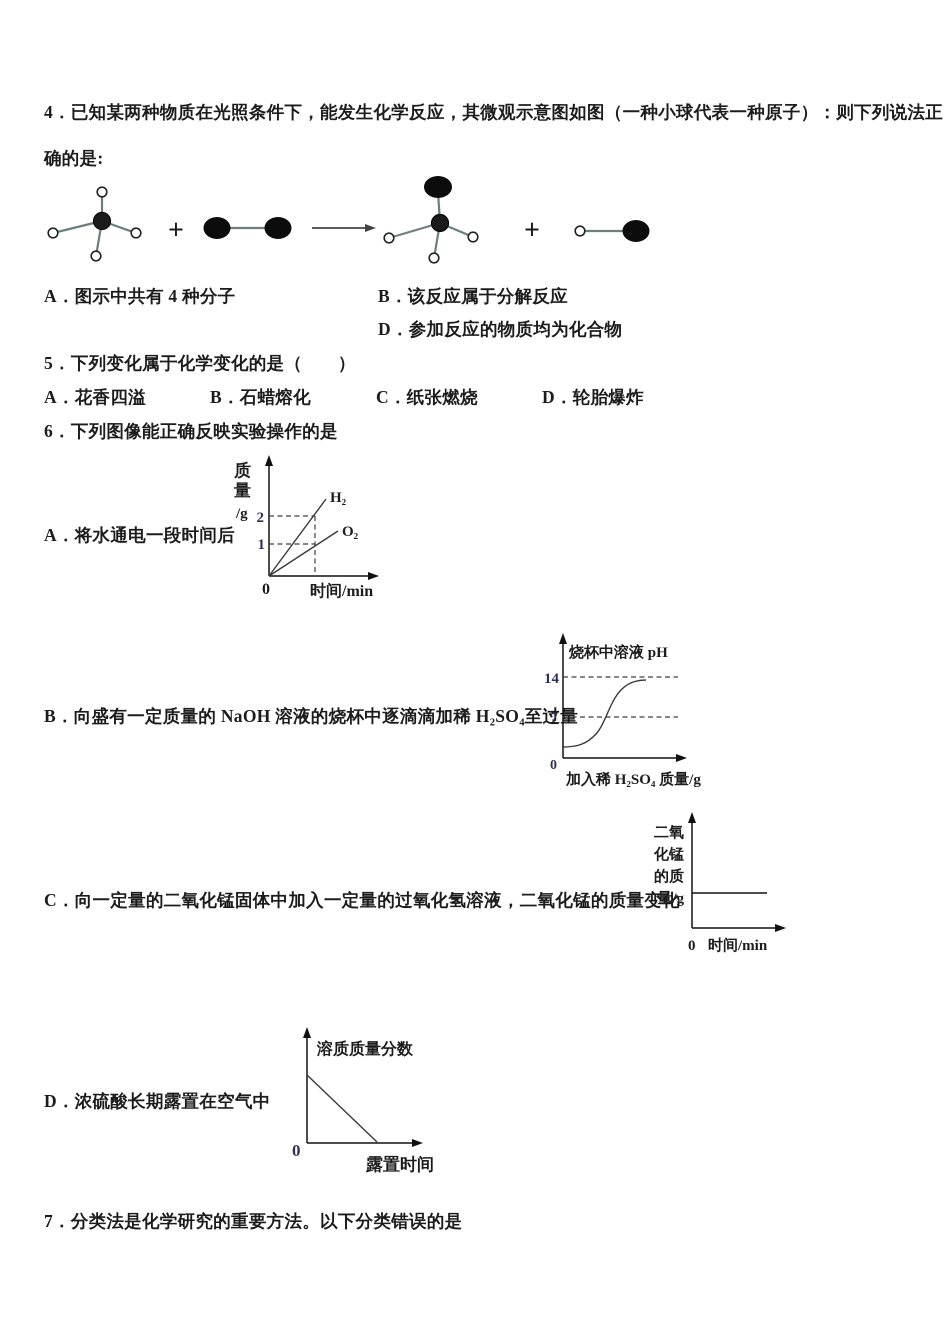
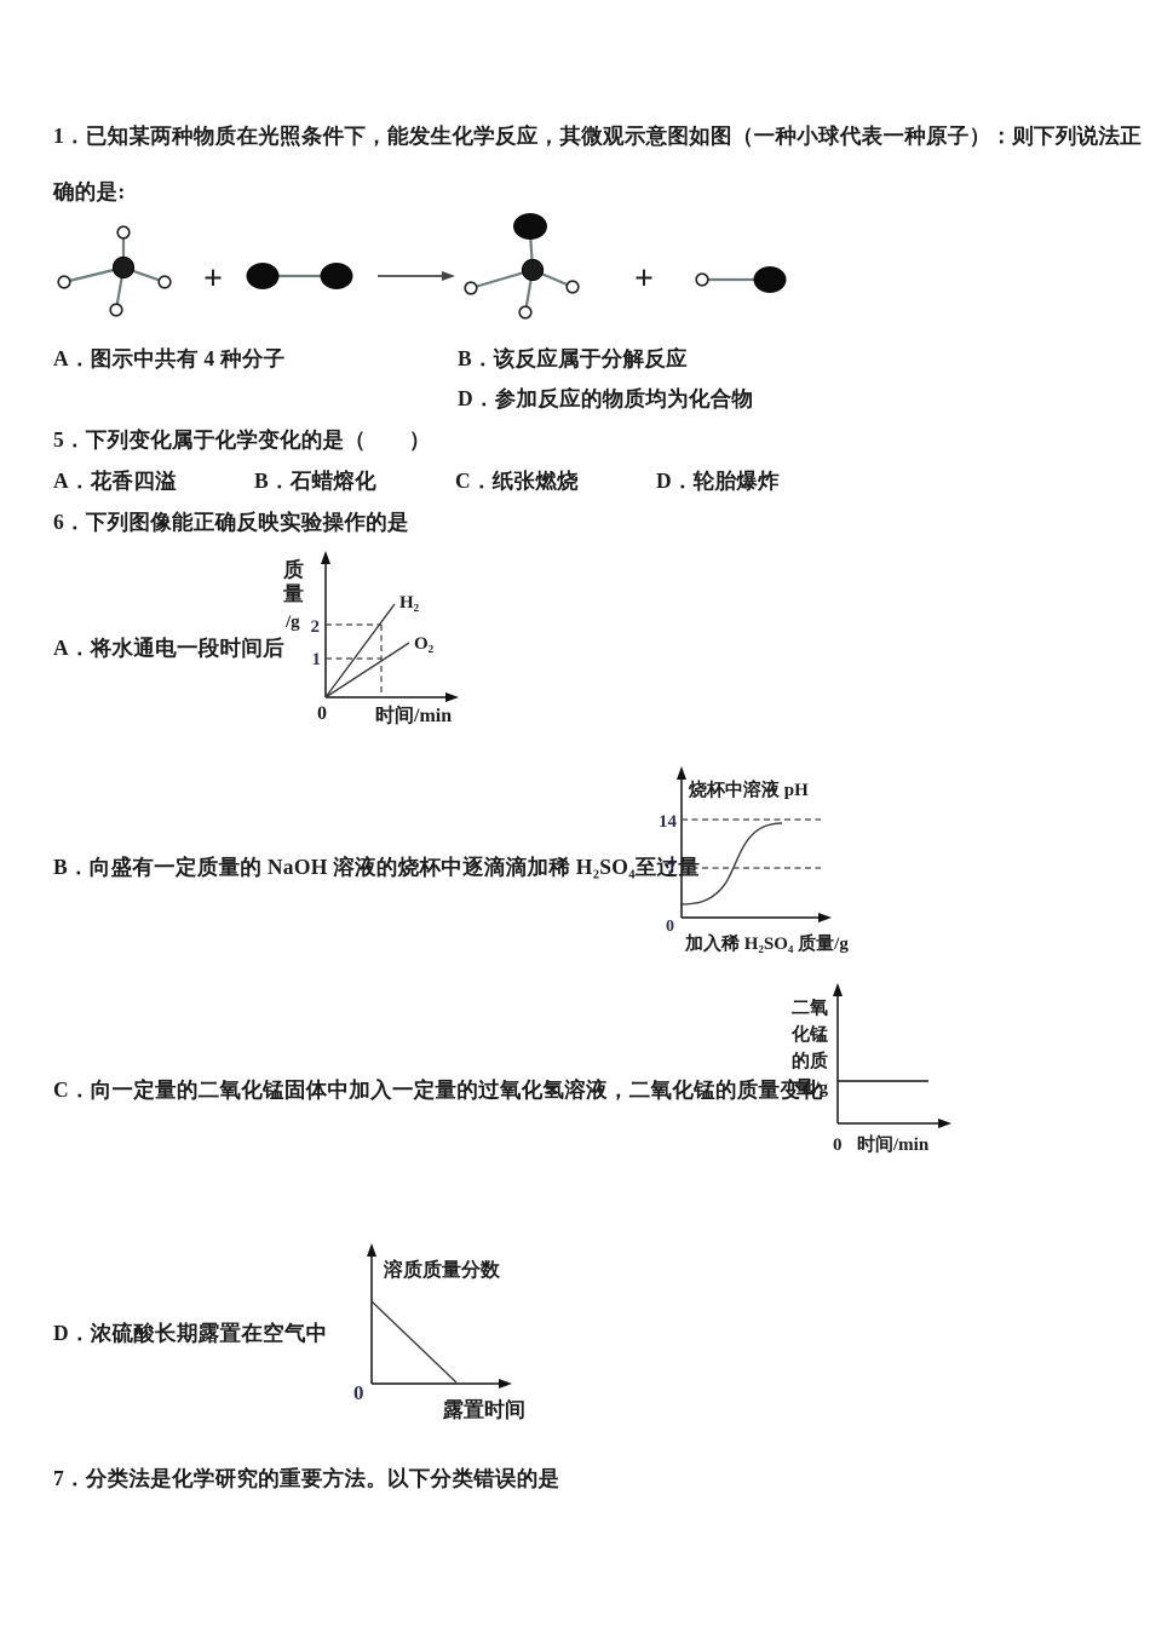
- 4．已知某两种物质在光照条件下，能发生化学反应，其微观示意图如图（一种小球代表一种原子）：则下列说法正
+ 1．已知某两种物质在光照条件下，能发生化学反应，其微观示意图如图（一种小球代表一种原子）：则下列说法正
  确的是:
  +
  +
  A．图示中共有 4 种分子
  B．该反应属于分解反应
  D．参加反应的物质均为化合物
  5．下列变化属于化学变化的是（ ）
  A．花香四溢
  B．石蜡熔化
  C．纸张燃烧
  D．轮胎爆炸
  6．下列图像能正确反映实验操作的是
  A．将水通电一段时间后
  质
  量
  /g
  2
  1
  H₂
  O₂
  0
  时间/min
  B．向盛有一定质量的 NaOH 溶液的烧杯中逐滴滴加稀 H₂SO₄至过量
  烧杯中溶液 pH
  14
  7
  0
  加入稀 H₂SO₄ 质量/g
  C．向一定量的二氧化锰固体中加入一定量的过氧化氢溶液，二氧化锰的质量变化
  二氧
  化锰
  的质
  量/g
  0
  时间/min
  D．浓硫酸长期露置在空气中
  溶质质量分数
  0
  露置时间
  7．分类法是化学研究的重要方法。以下分类错误的是
